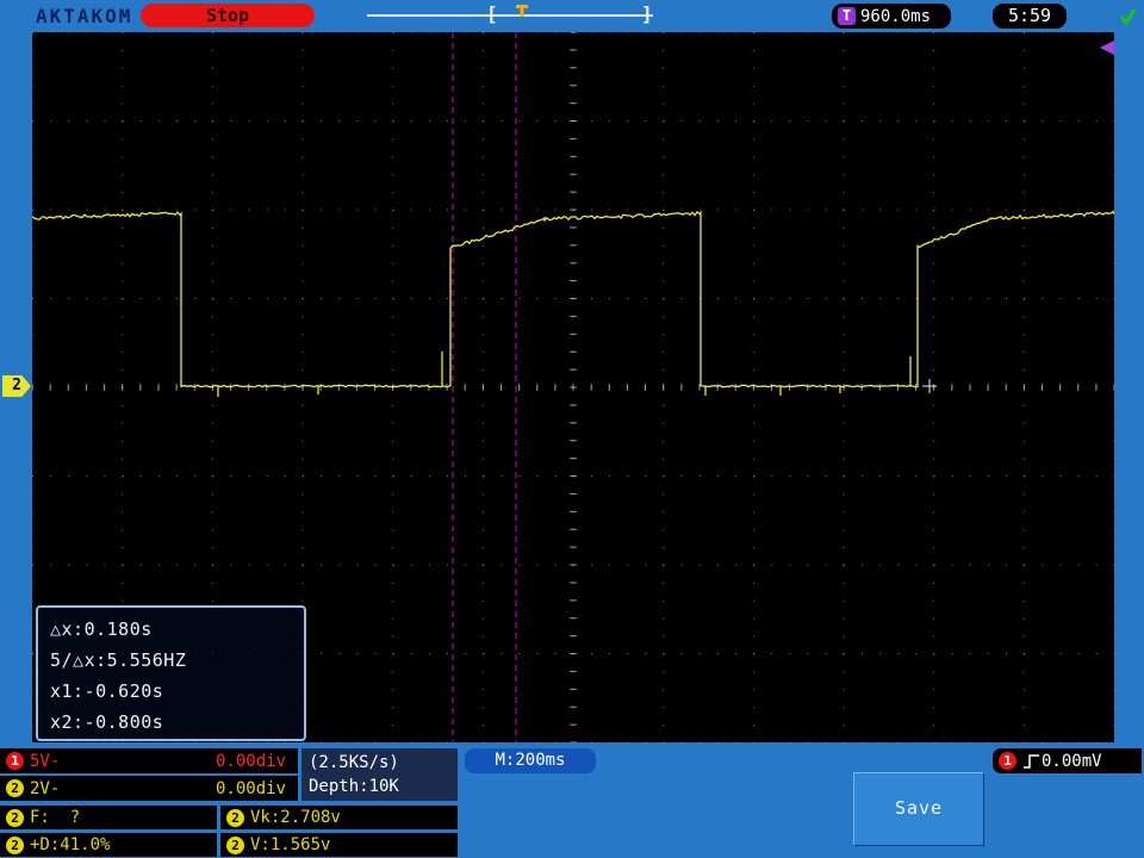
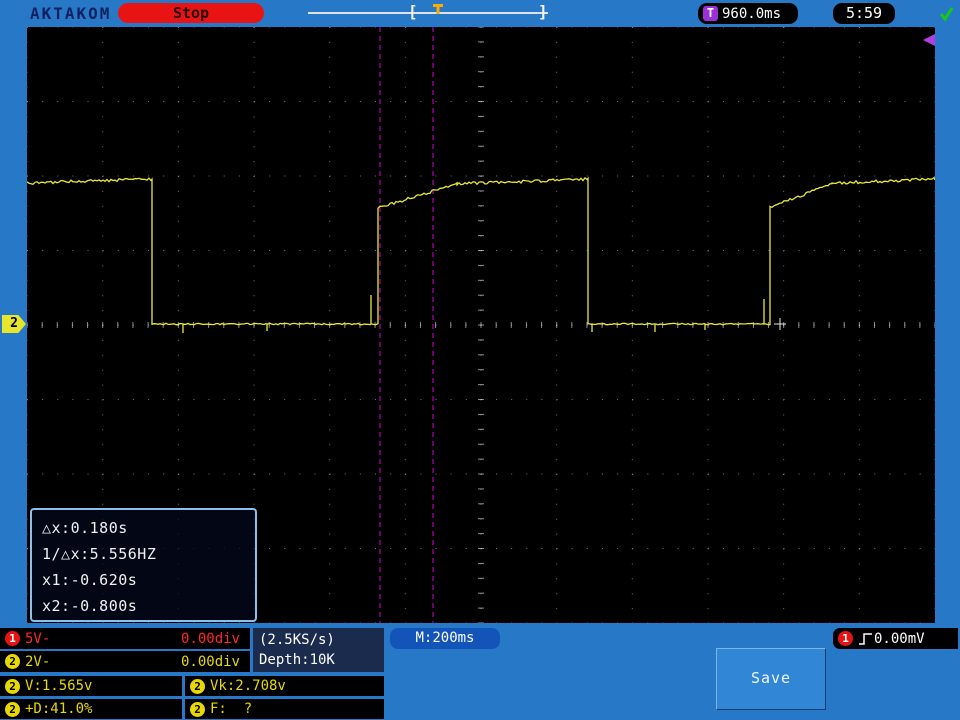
  AKTAKOM
  Stop
  [
  ]
  T
  960.0ms
  5:59
  2
  △x:0.180s
- 5/△x:5.556HZ
+ 1/△x:5.556HZ
  x1:-0.620s
  x2:-0.800s
  1
  5V-
  0.00div
  2
  2V-
  0.00div
  (2.5KS/s)
  Depth:10K
  M:200ms
  1
  0.00mV
  2
- F: ?
+ V:1.565v
  2
  Vk:2.708v
  2
  +D:41.0%
  2
- V:1.565v
+ F: ?
  Save
